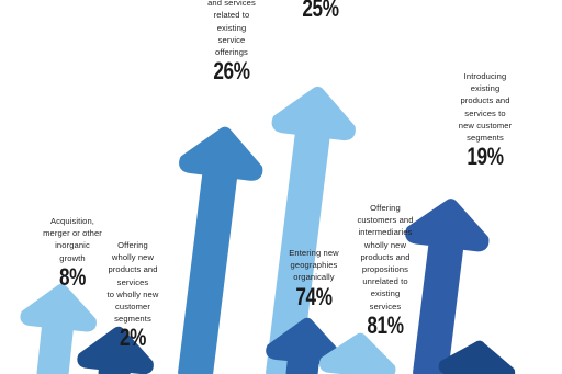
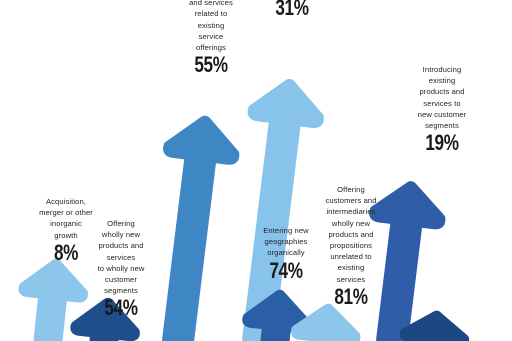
  Acquisition,
  merger or other
  inorganic
  growth
  8%
  Offering
  wholly new
  products and
  services
  to wholly new
  customer
  segments
- 2%
+ 54%
  and services
  related to
  existing
  service
  offerings
- 26%
+ 55%
- 25%
+ 31%
  Entering new
  geographies
  organically
  74%
  Offering
  customers and
  intermediaries
  wholly new
  products and
  propositions
  unrelated to
  existing
  services
  81%
  Introducing
  existing
  products and
  services to
  new customer
  segments
  19%
